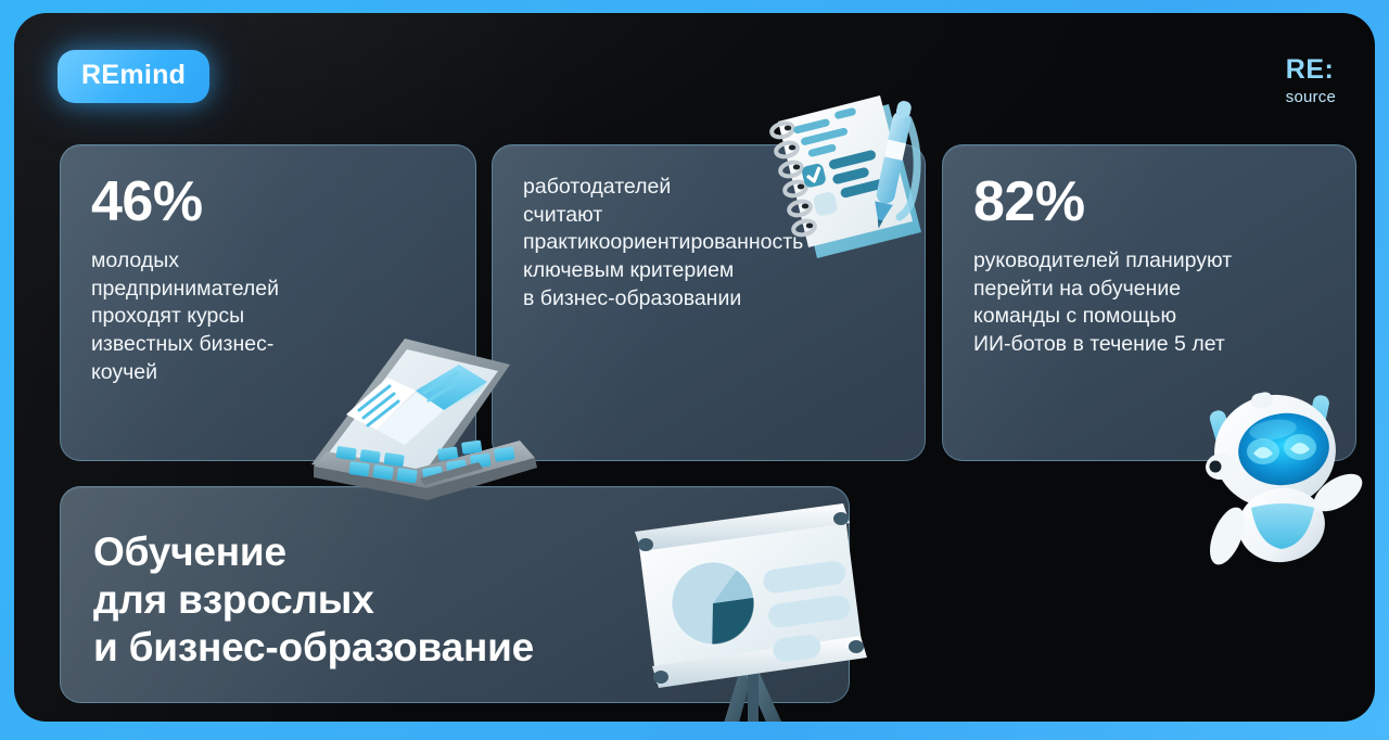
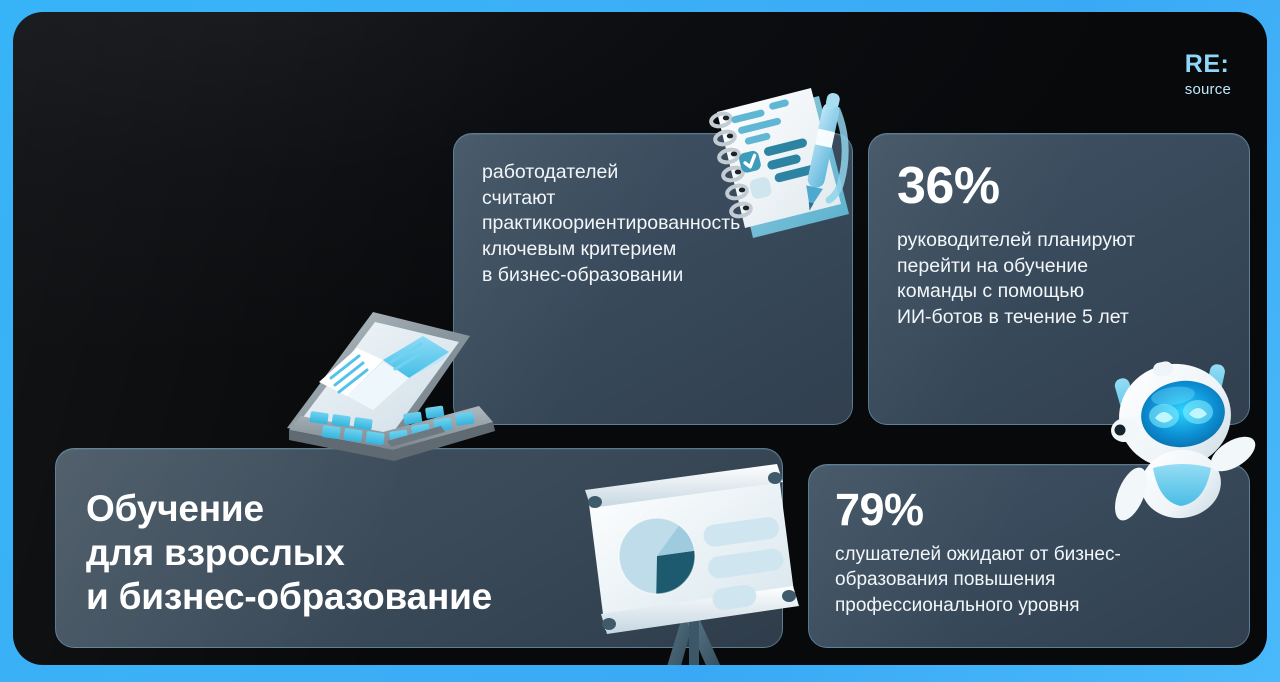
- REmind
  RE:
  source
- 46%
- молодых
- предпринимателей
- проходят курсы
- известных бизнес-
- коучей
  работодателей
  считают
  практикоориентированность
  ключевым критерием
  в бизнес-образовании
- 82%
+ 36%
  руководителей планируют
  перейти на обучение
  команды с помощью
  ИИ-ботов в течение 5 лет
  Обучение
  для взрослых
  и бизнес-образование
+ 79%
+ слушателей ожидают от бизнес-
+ образования повышения
+ профессионального уровня
